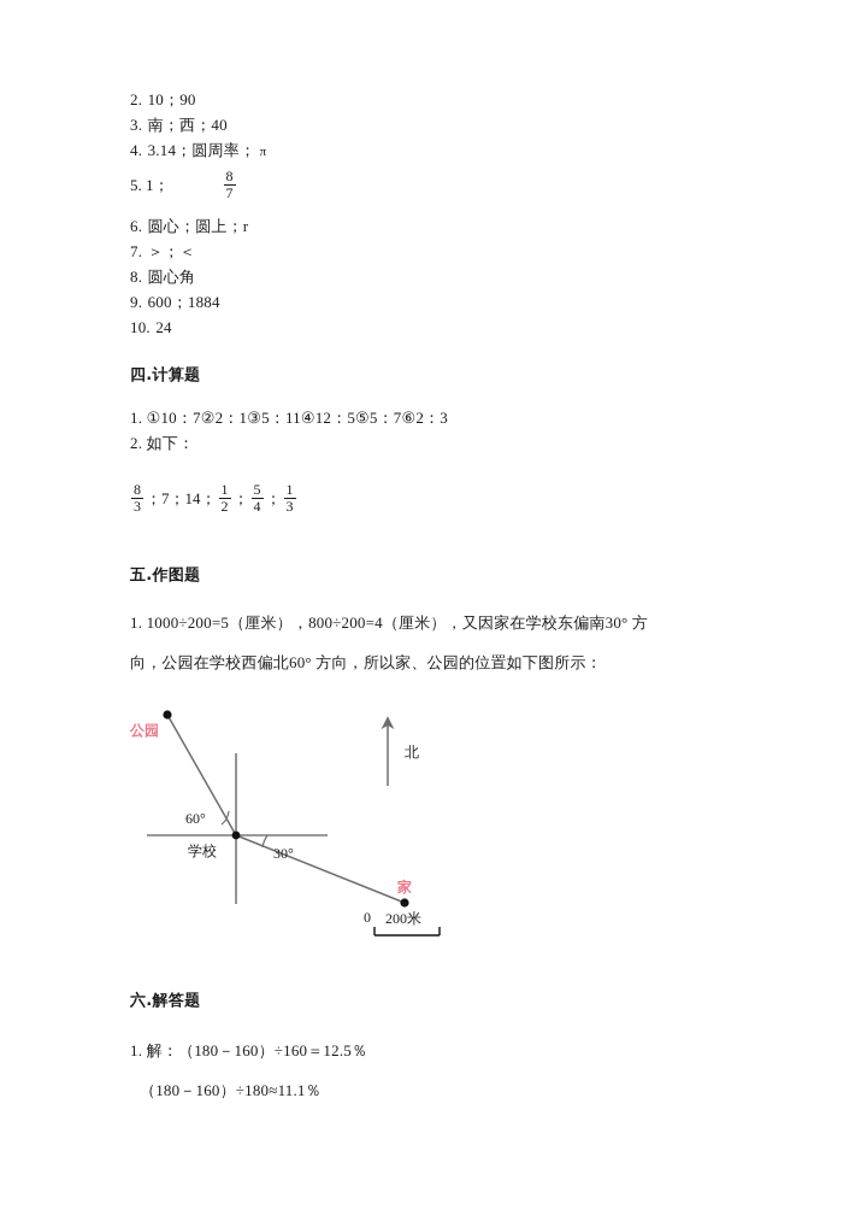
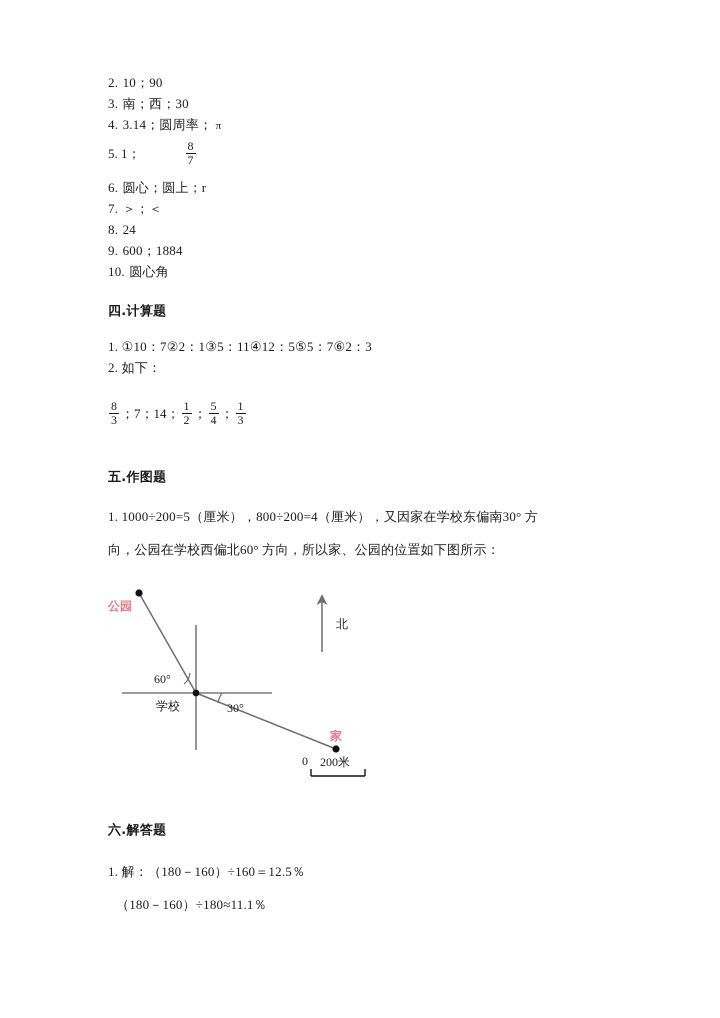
  2. 10；90
- 3. 南；西；40
+ 3. 南；西；30
  4. 3.14；圆周率； π
  5. 1；
  8
  7
  6. 圆心；圆上；r
  7. ＞；＜
- 8. 圆心角
+ 8. 24
  9. 600；1884
- 10. 24
+ 10. 圆心角
  四.计算题
  1. ①10：7②2：1③5：11④12：5⑤5：7⑥2：3
  2. 如下：
  8
  3
  ；7；14；
  1
  2
  ；
  5
  4
  ；
  1
  3
  五.作图题
  1. 1000÷200=5（厘米），800÷200=4（厘米），又因家在学校东偏南30° 方
  向，公园在学校西偏北60° 方向，所以家、公园的位置如下图所示：
  公园
  家
  学校
  北
  60°
  30°
  0
  200米
  六.解答题
  1. 解：（180－160）÷160＝12.5％
  （180－160）÷180≈11.1％
